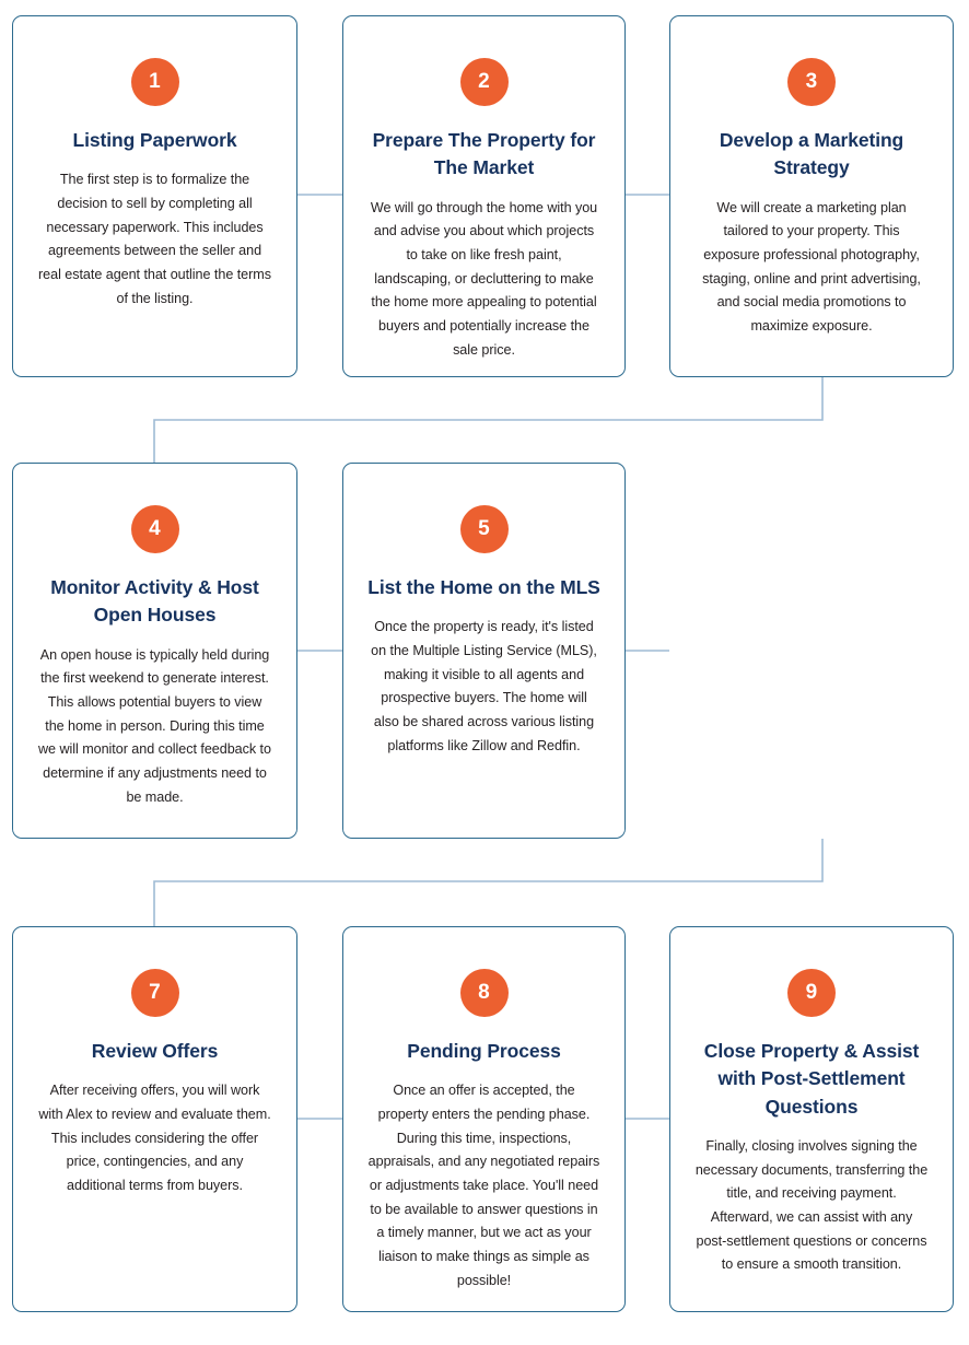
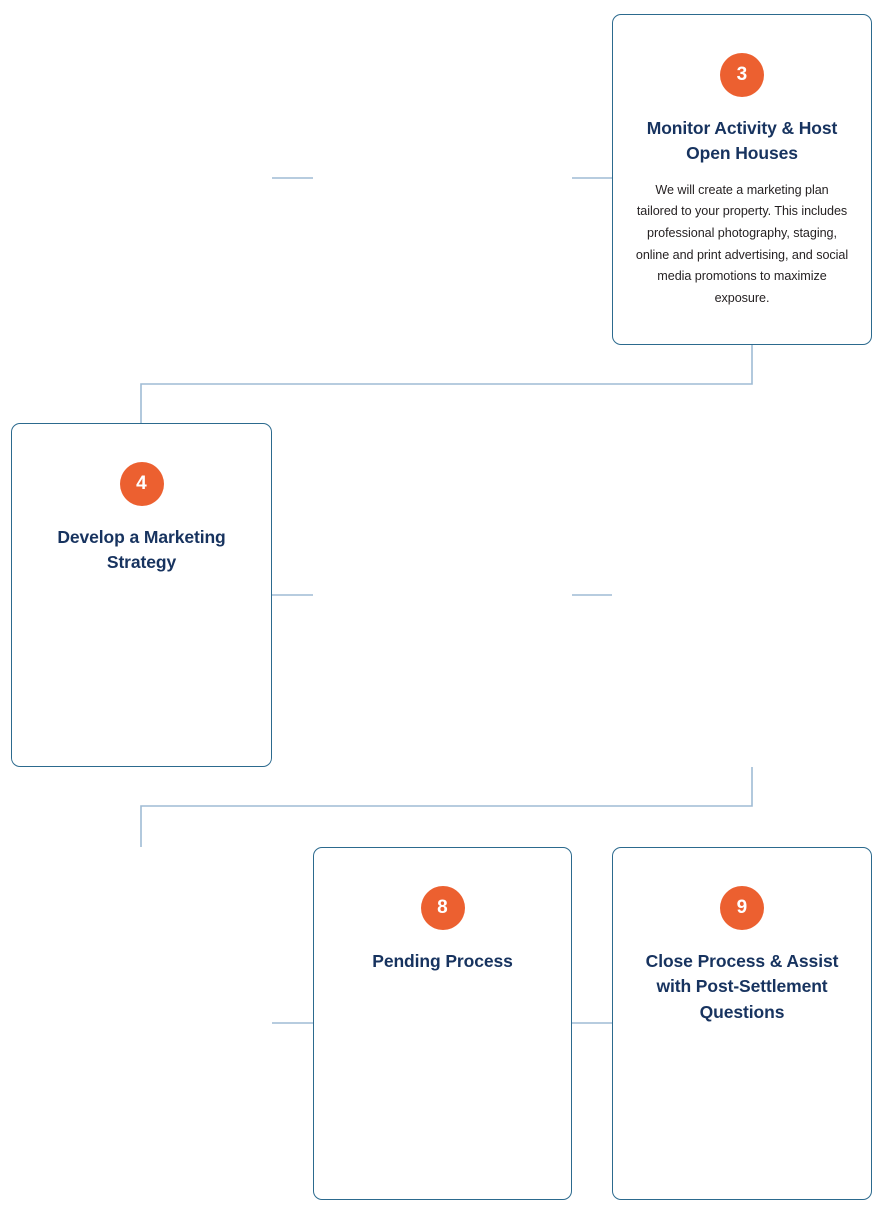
- 1
- Listing Paperwork
- The first step is to formalize the decision to sell by completing all necessary paperwork. This includes agreements between the seller and real estate agent that outline the terms of the listing.
- 2
- Prepare The Property for The Market
- We will go through the home with you and advise you about which projects to take on like fresh paint, landscaping, or decluttering to make the home more appealing to potential buyers and potentially increase the sale price.
  3
- Develop a Marketing Strategy
+ Monitor Activity & Host Open Houses
- We will create a marketing plan tailored to your property. This exposure professional photography, staging, online and print advertising, and social media promotions to maximize exposure.
+ We will create a marketing plan tailored to your property. This includes professional photography, staging, online and print advertising, and social media promotions to maximize exposure.
  4
- Monitor Activity & Host Open Houses
+ Develop a Marketing Strategy
- An open house is typically held during the first weekend to generate interest. This allows potential buyers to view the home in person. During this time we will monitor and collect feedback to determine if any adjustments need to be made.
- 5
- List the Home on the MLS
- Once the property is ready, it's listed on the Multiple Listing Service (MLS), making it visible to all agents and prospective buyers. The home will also be shared across various listing platforms like Zillow and Redfin.
- 7
- Review Offers
- After receiving offers, you will work with Alex to review and evaluate them. This includes considering the offer price, contingencies, and any additional terms from buyers.
  8
  Pending Process
- Once an offer is accepted, the property enters the pending phase. During this time, inspections, appraisals, and any negotiated repairs or adjustments take place. You'll need to be available to answer questions in a timely manner, but we act as your liaison to make things as simple as possible!
  9
- Close Property & Assist with Post-Settlement Questions
+ Close Process & Assist with Post-Settlement Questions
- Finally, closing involves signing the necessary documents, transferring the title, and receiving payment. Afterward, we can assist with any post-settlement questions or concerns to ensure a smooth transition.
